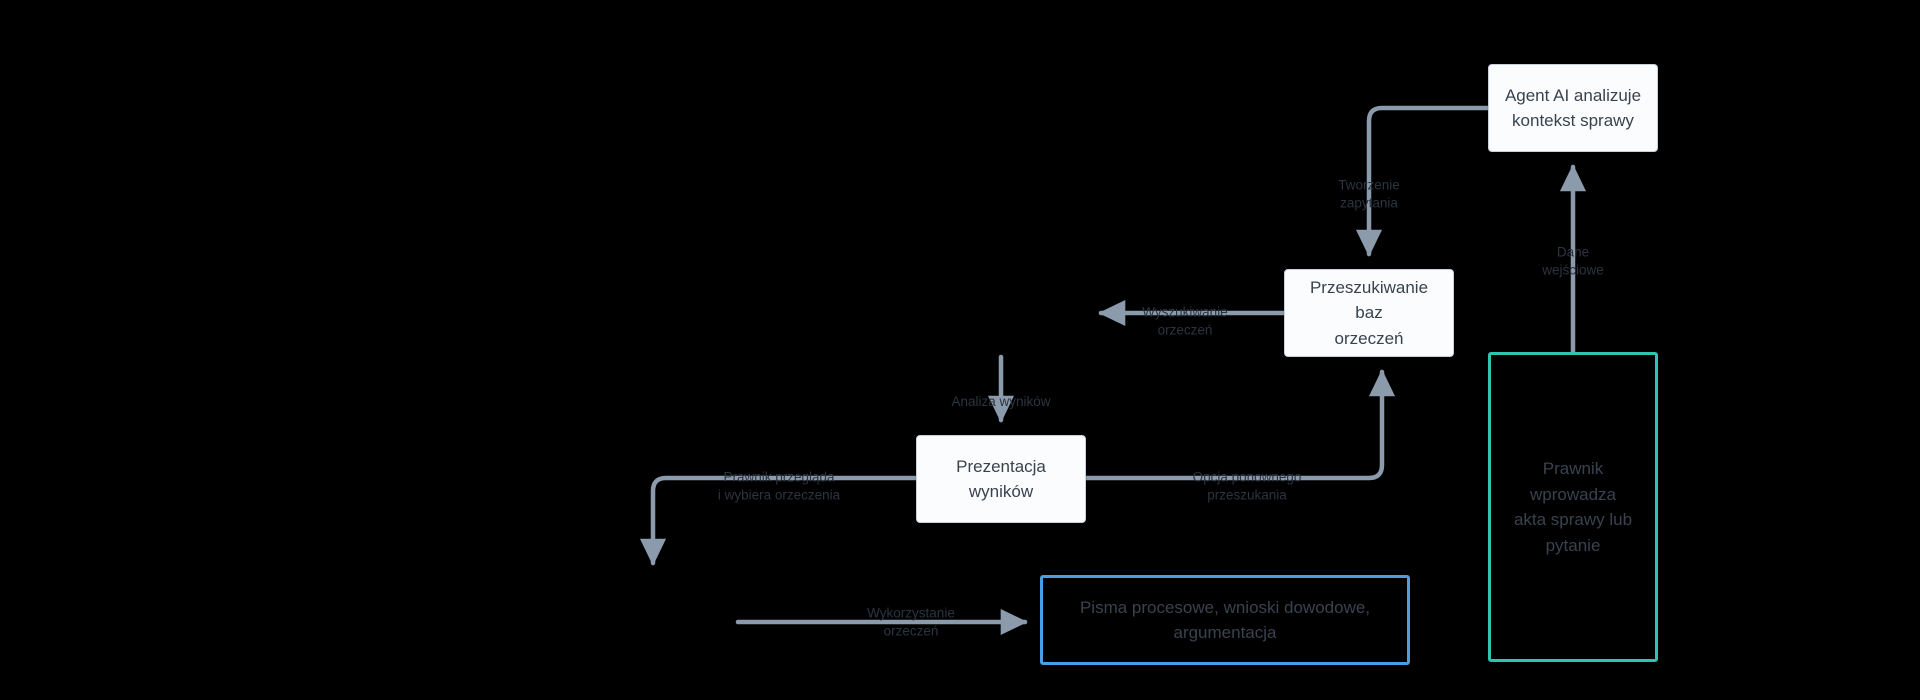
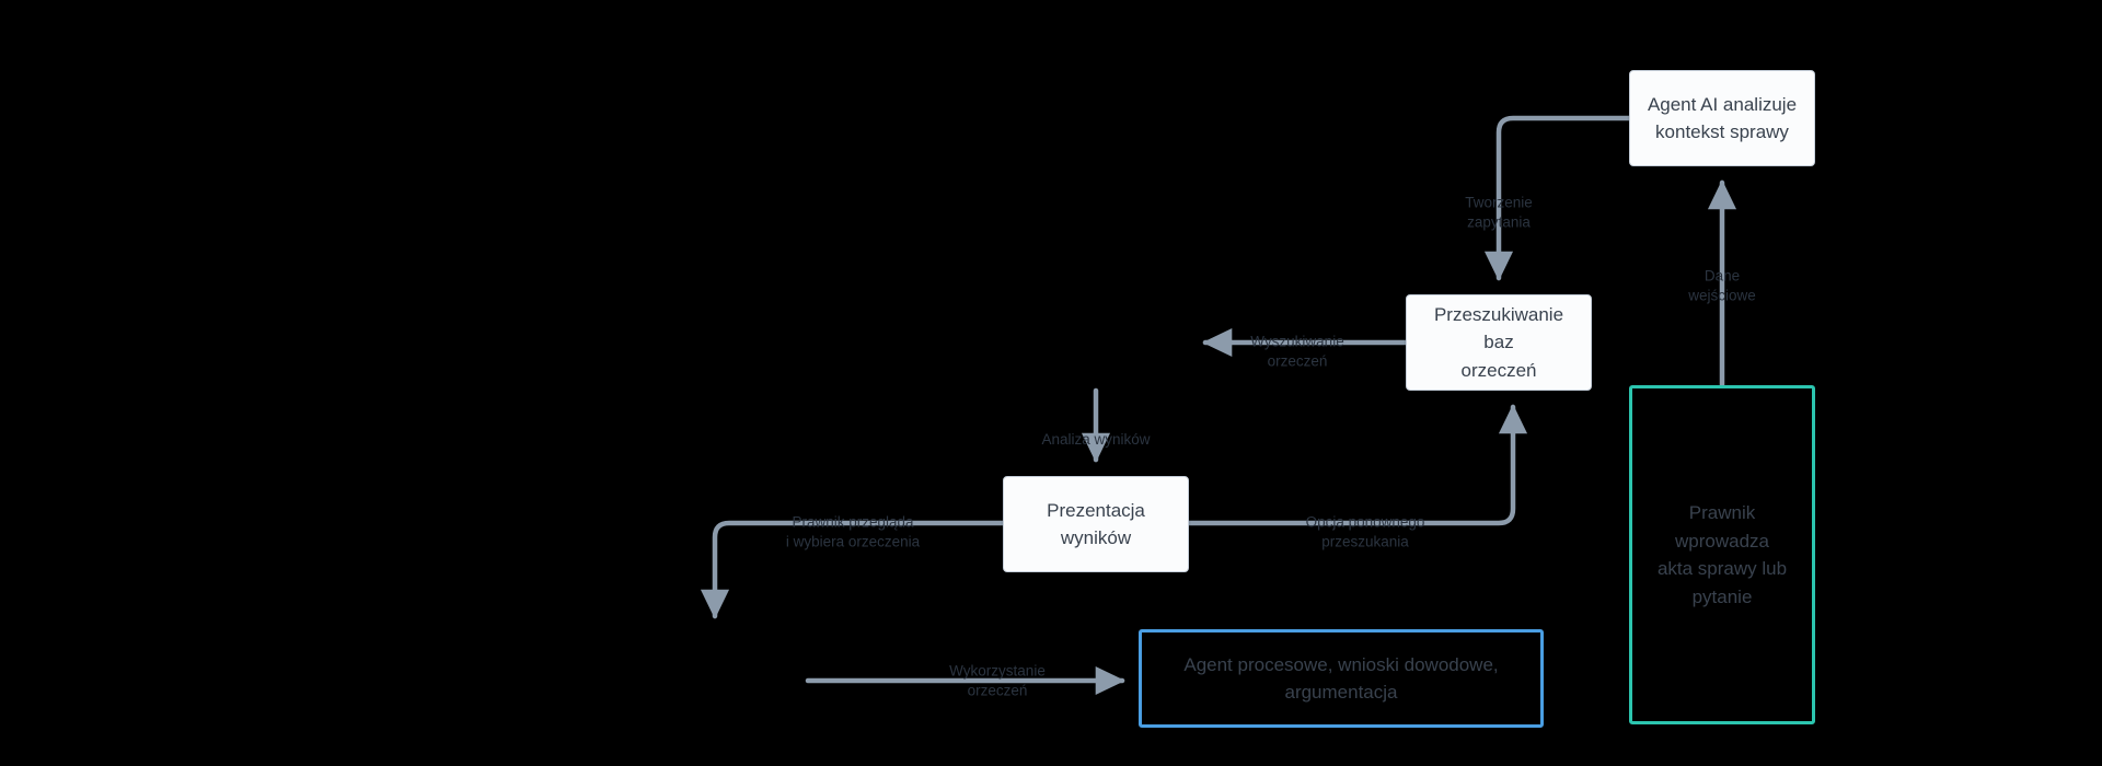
  Agent AI analizuje
  kontekst sprawy
  Przeszukiwanie baz
  orzeczeń
  Prezentacja wyników
  Prawnik wprowadza
  akta sprawy lub
  pytanie
- Pisma procesowe, wnioski dowodowe, argumentacja
+ Agent procesowe, wnioski dowodowe, argumentacja
  Tworzenie
  zapytania
  Dane
  wejściowe
  Wyszukiwanie
  orzeczeń
  Analiza wyników
  Prawnik przegląda
  i wybiera orzeczenia
  Opcja ponownego
  przeszukania
  Wykorzystanie
  orzeczeń
